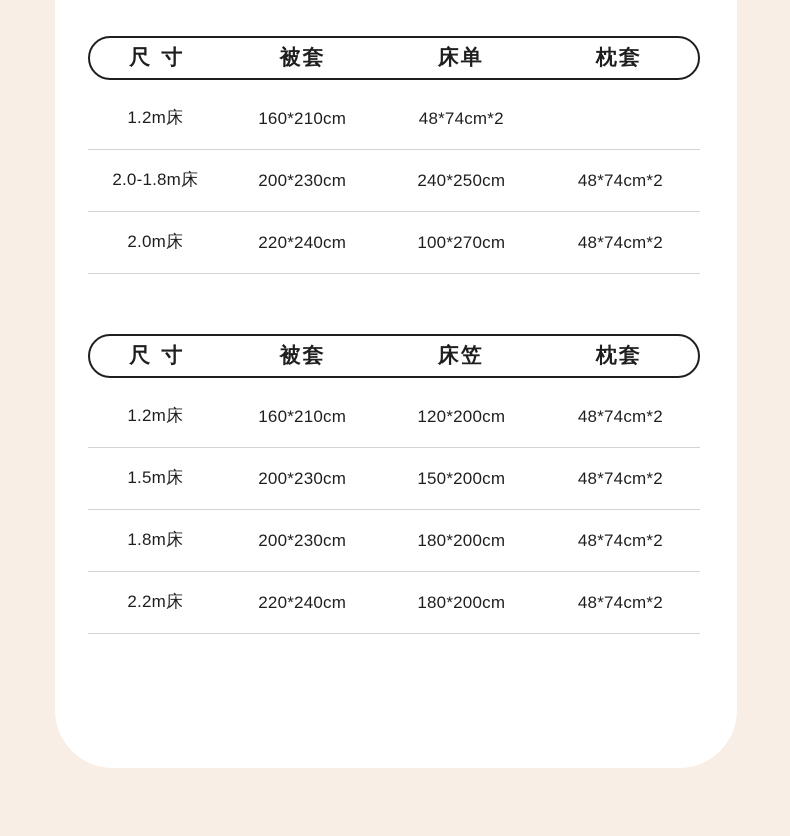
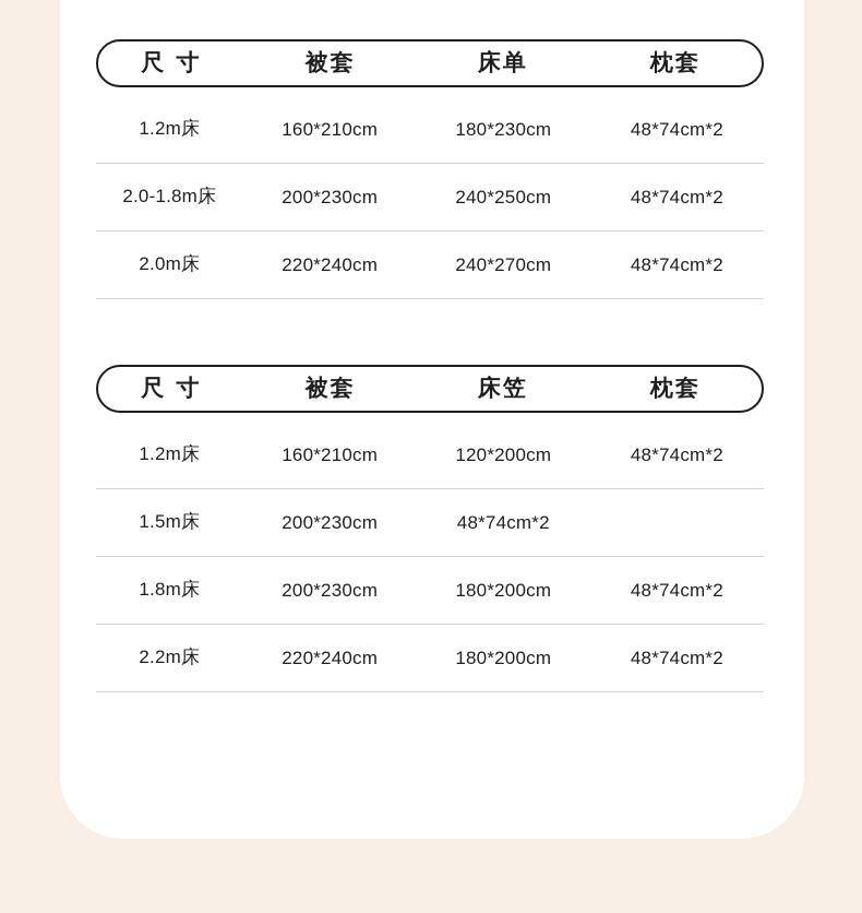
  尺 寸
  被套
  床单
  枕套
  1.2m床
  160*210cm
+ 180*230cm
  48*74cm*2
  2.0-1.8m床
  200*230cm
  240*250cm
  48*74cm*2
  2.0m床
  220*240cm
- 100*270cm
+ 240*270cm
  48*74cm*2
  尺 寸
  被套
  床笠
  枕套
  1.2m床
  160*210cm
  120*200cm
  48*74cm*2
  1.5m床
  200*230cm
- 150*200cm
  48*74cm*2
  1.8m床
  200*230cm
  180*200cm
  48*74cm*2
  2.2m床
  220*240cm
  180*200cm
  48*74cm*2
